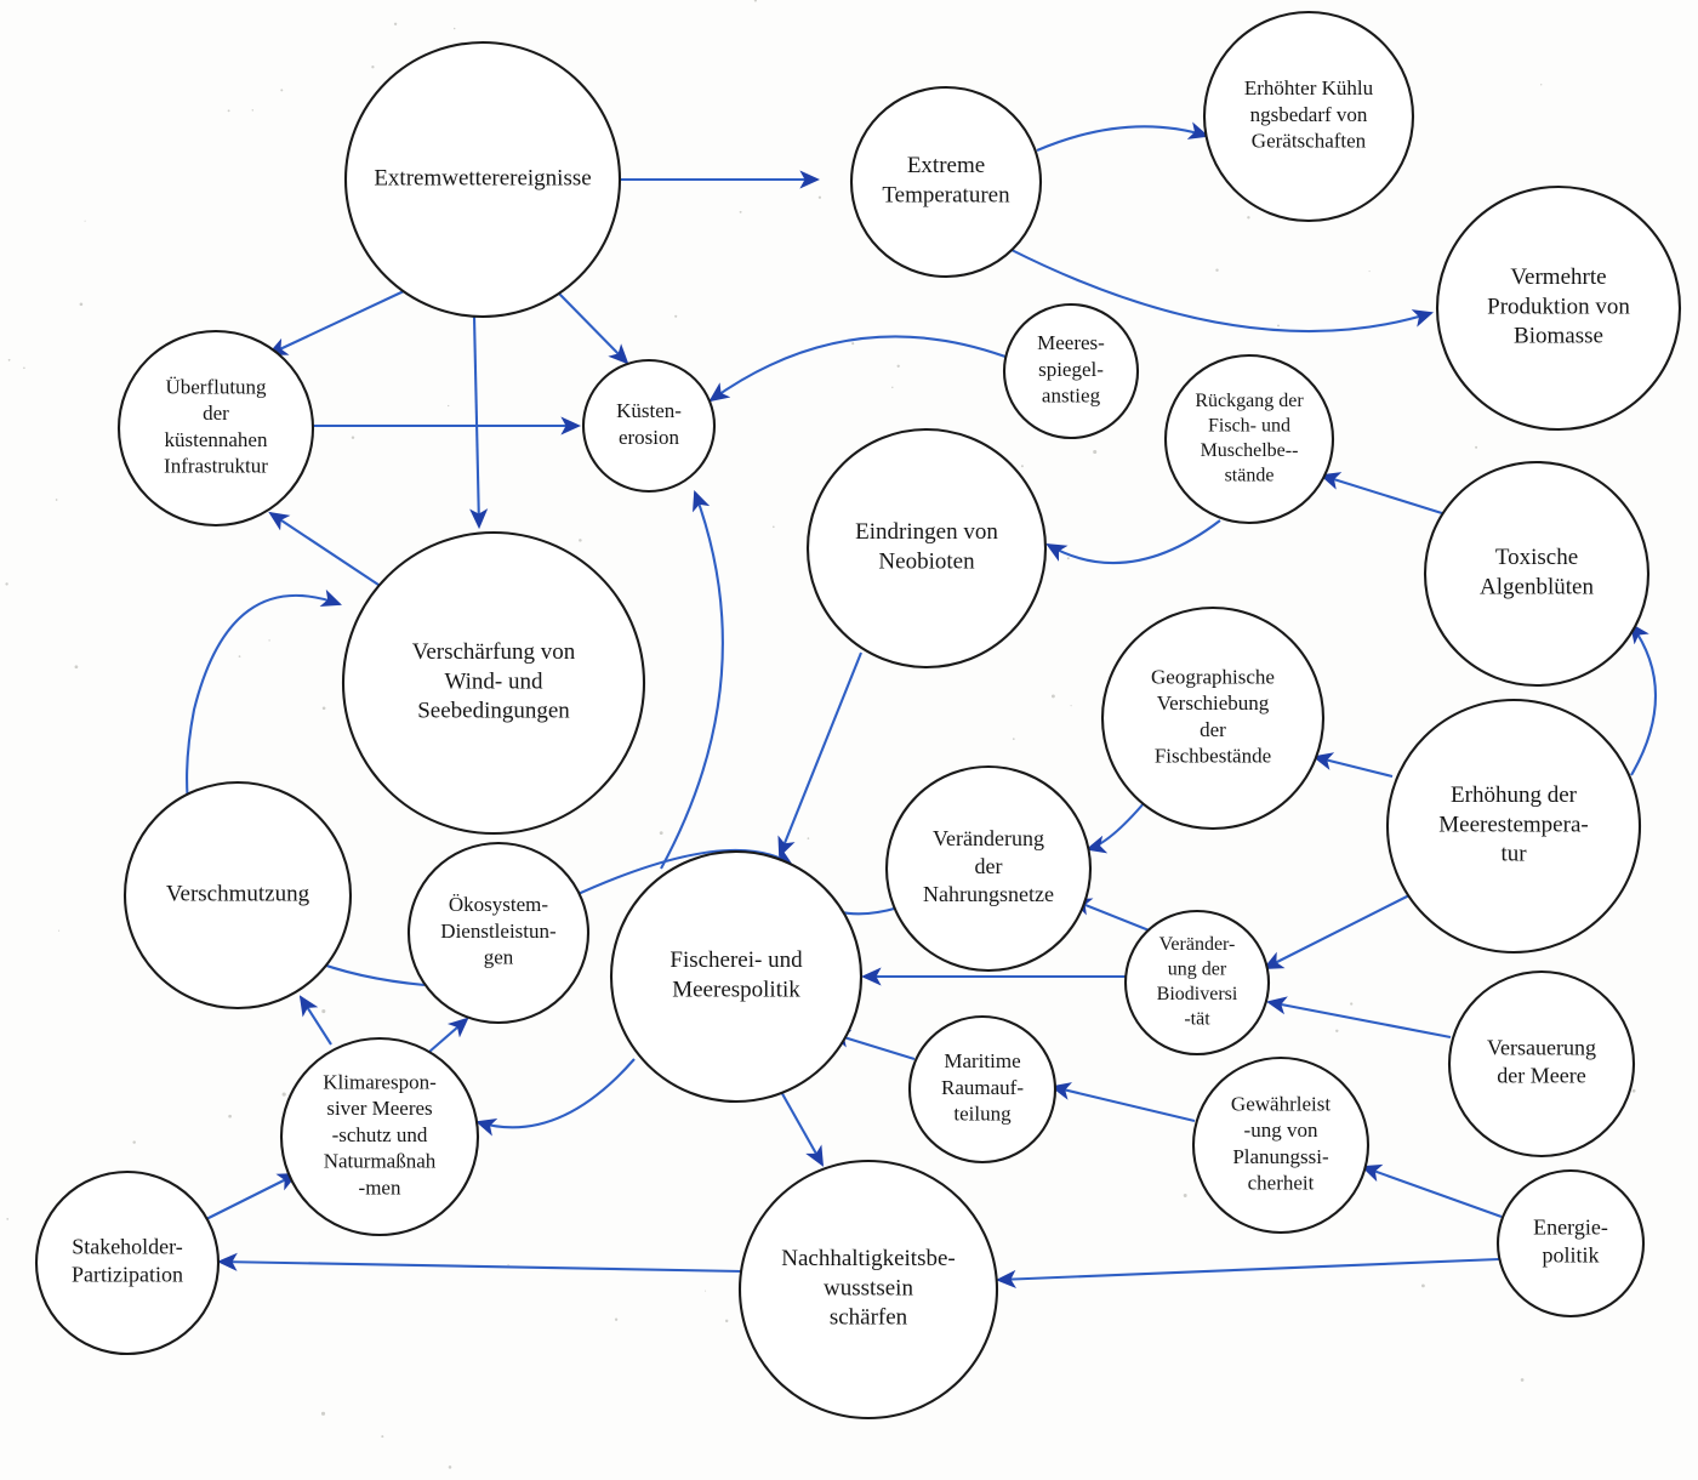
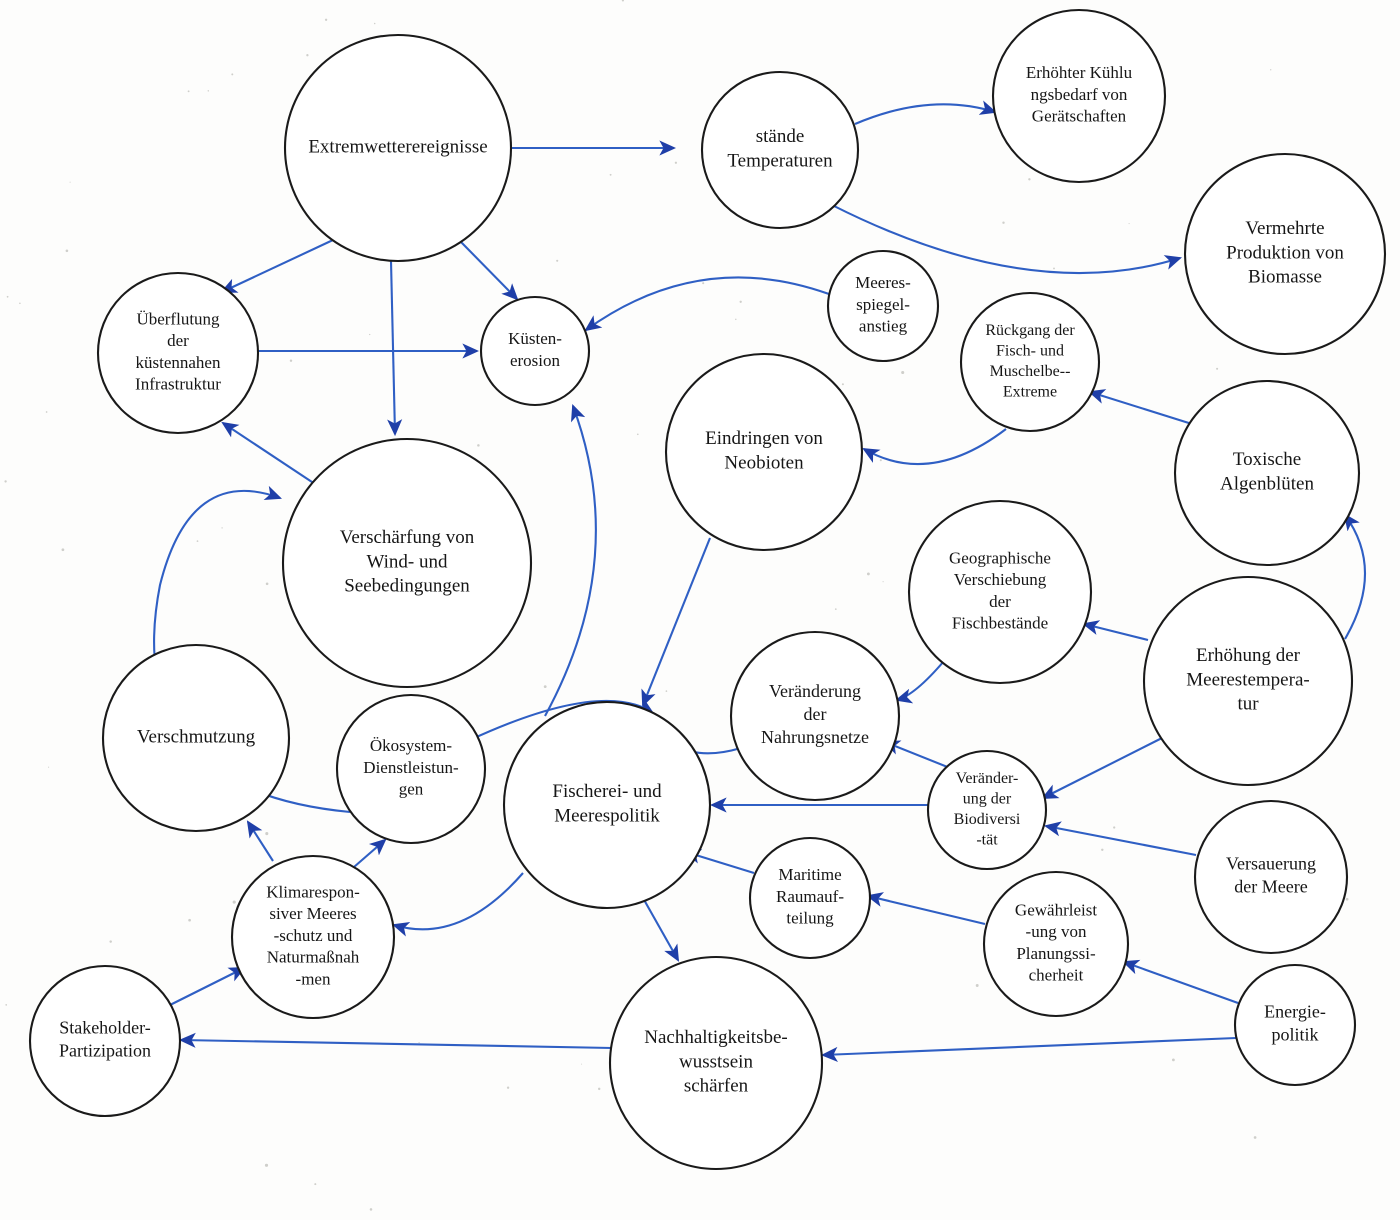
  Extremwetterereignisse
- Extreme
+ stände
  Temperaturen
  Erhöhter Kühlu
  ngsbedarf von
  Gerätschaften
  Vermehrte
  Produktion von
  Biomasse
  Überflutung
  der
  küstennahen
  Infrastruktur
  Küsten-
  erosion
  Meeres-
  spiegel-
  anstieg
  Rückgang der
  Fisch- und
  Muschelbe--
- stände
+ Extreme
  Toxische
  Algenblüten
  Verschärfung von
  Wind- und
  Seebedingungen
  Eindringen von
  Neobioten
  Geographische
  Verschiebung
  der
  Fischbestände
  Erhöhung der
  Meerestempera-
  tur
  Veränderung
  der
  Nahrungsnetze
  Veränder-
  ung der
  Biodiversi
  -tät
  Verschmutzung
  Ökosystem-
  Dienstleistun-
  gen
  Fischerei- und
  Meerespolitik
  Versauerung
  der Meere
  Maritime
  Raumauf-
  teilung
  Gewährleist
  -ung von
  Planungssi-
  cherheit
  Energie-
  politik
  Klimarespon-
  siver Meeres
  -schutz und
  Naturmaßnah
  -men
  Stakeholder-
  Partizipation
  Nachhaltigkeitsbe-
  wusstsein
  schärfen
